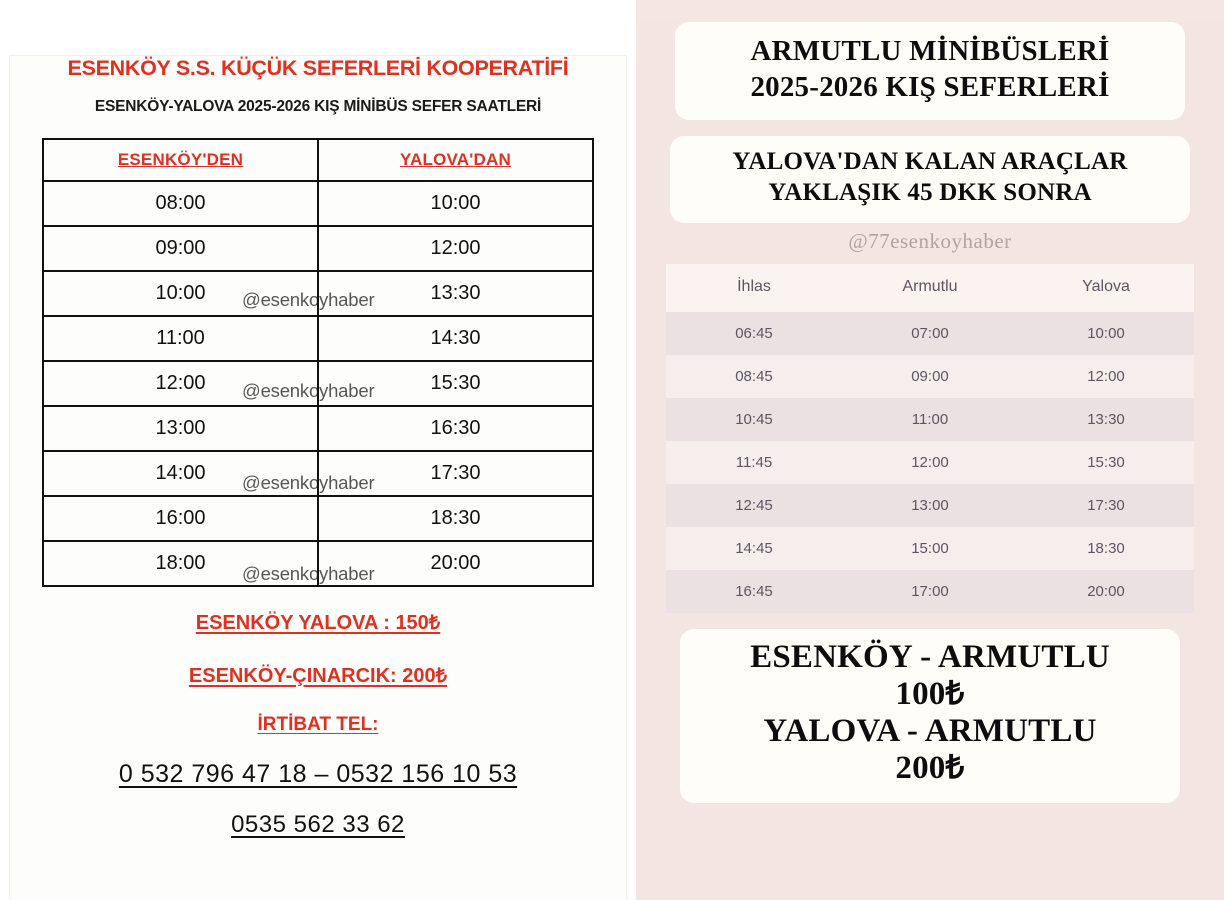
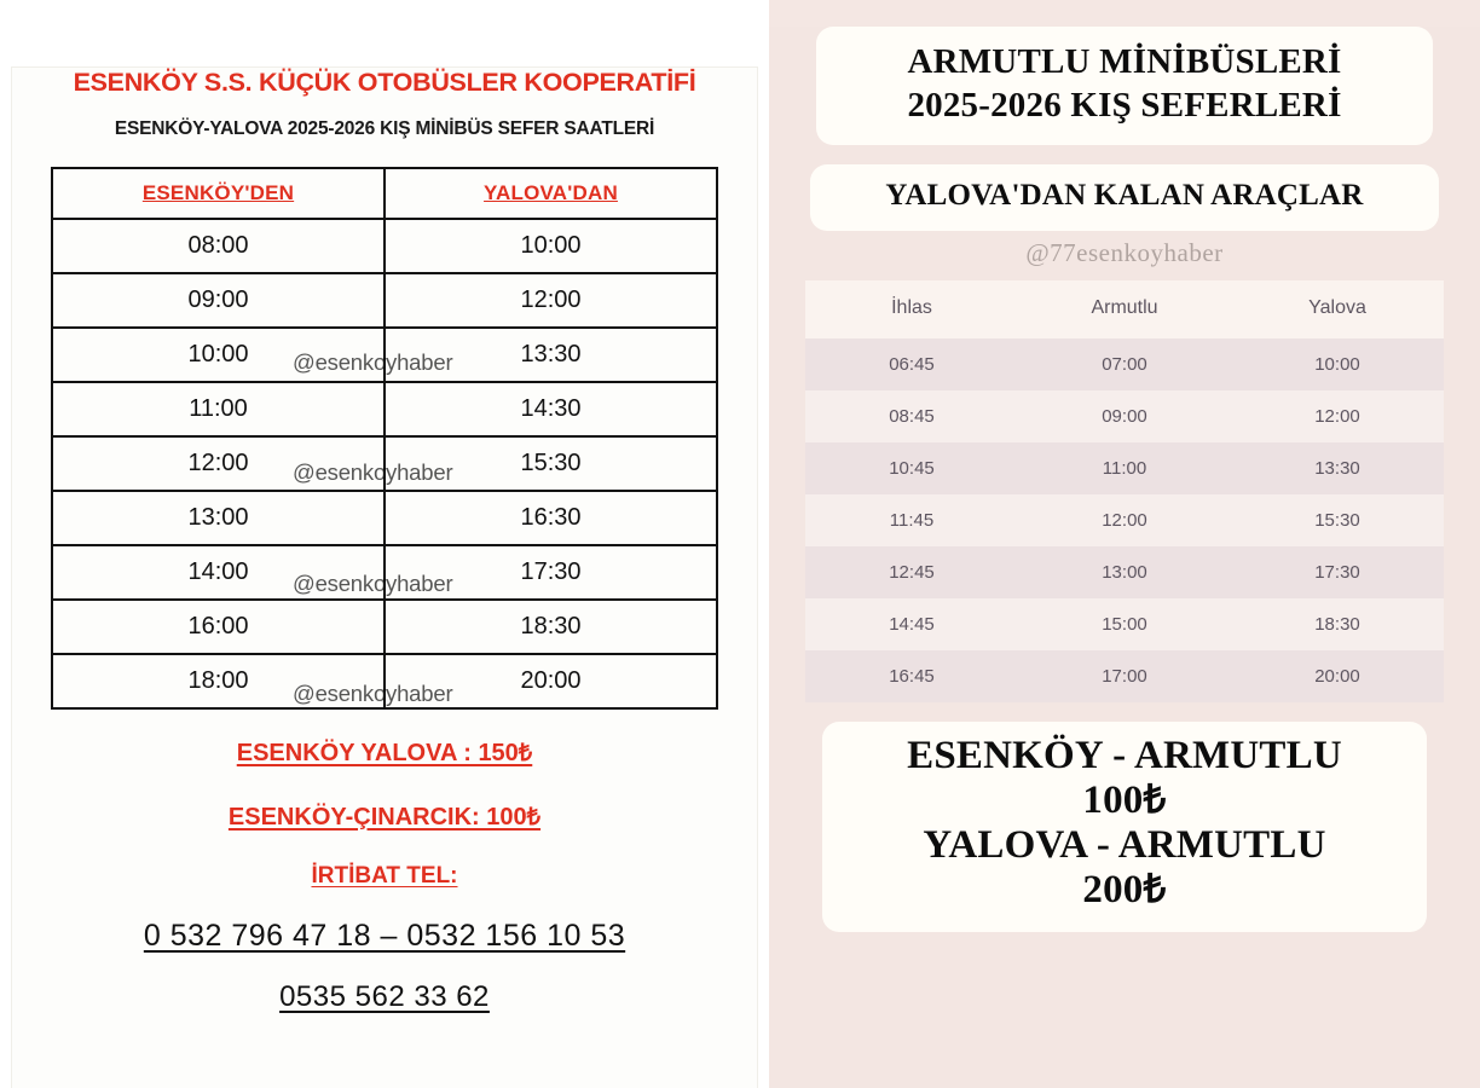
- ESENKÖY S.S. KÜÇÜK SEFERLERİ KOOPERATİFİ
+ ESENKÖY S.S. KÜÇÜK OTOBÜSLER KOOPERATİFİ
  ESENKÖY-YALOVA 2025-2026 KIŞ MİNİBÜS SEFER SAATLERİ
  ESENKÖY'DEN	YALOVA'DAN
  08:00	10:00
  09:00	12:00
  10:00	13:30
  11:00	14:30
  12:00	15:30
  13:00	16:30
  14:00	17:30
  16:00	18:30
  18:00	20:00
  ESENKÖY YALOVA : 150₺
- ESENKÖY-ÇINARCIK: 200₺
+ ESENKÖY-ÇINARCIK: 100₺
  İRTİBAT TEL:
  0 532 796 47 18 – 0532 156 10 53
  0535 562 33 62
  @esenkoyhaber
  @esenkoyhaber
  @esenkoyhaber
  @esenkoyhaber
  ARMUTLU MİNİBÜSLERİ
  2025-2026 KIŞ SEFERLERİ
  YALOVA'DAN KALAN ARAÇLAR
- YAKLAŞIK 45 DKK SONRA
  @77esenkoyhaber
  İhlas	Armutlu	Yalova
  06:45	07:00	10:00
  08:45	09:00	12:00
  10:45	11:00	13:30
  11:45	12:00	15:30
  12:45	13:00	17:30
  14:45	15:00	18:30
  16:45	17:00	20:00
  ESENKÖY - ARMUTLU
  100₺
  YALOVA - ARMUTLU
  200₺
